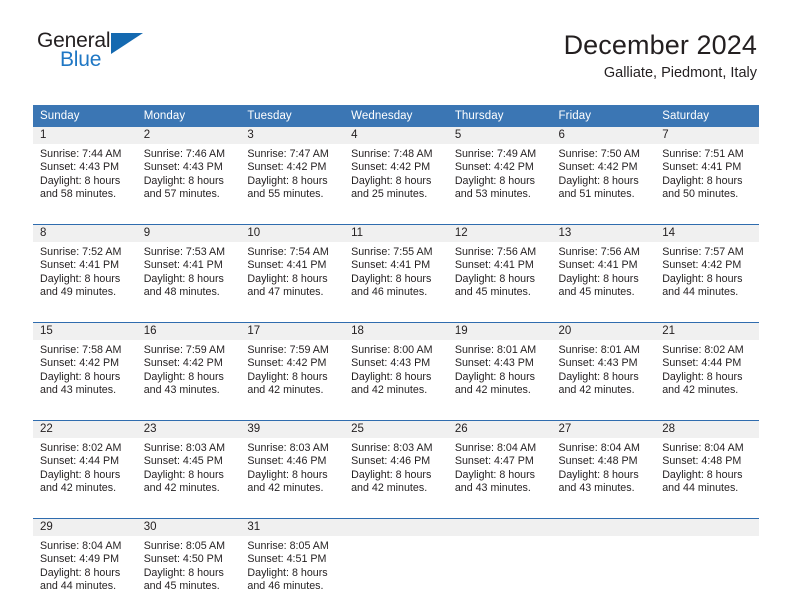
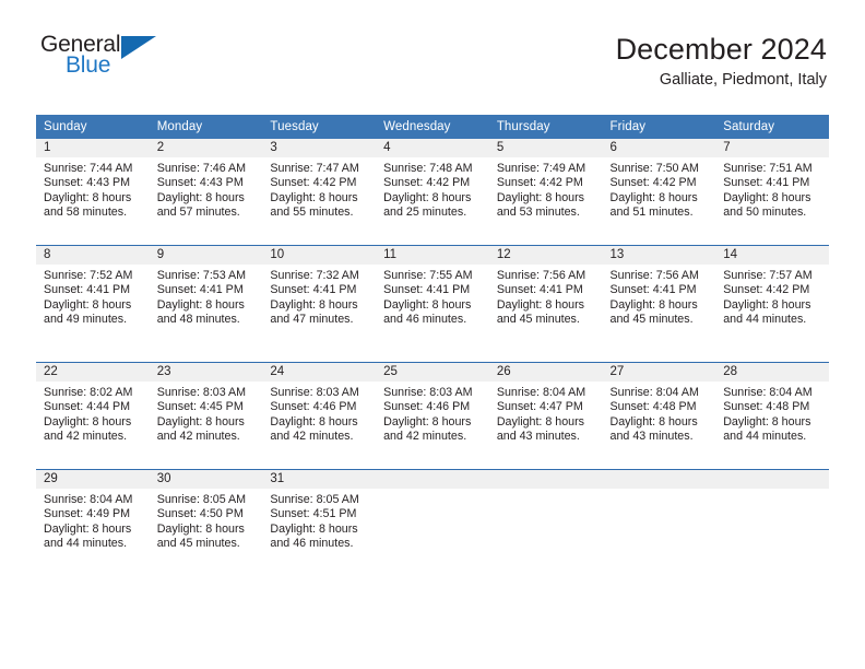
  General
  Blue
  December 2024
  Galliate, Piedmont, Italy
  Sunday	Monday	Tuesday	Wednesday	Thursday	Friday	Saturday
  1Sunrise: 7:44 AMSunset: 4:43 PMDaylight: 8 hoursand 58 minutes.	2Sunrise: 7:46 AMSunset: 4:43 PMDaylight: 8 hoursand 57 minutes.	3Sunrise: 7:47 AMSunset: 4:42 PMDaylight: 8 hoursand 55 minutes.	4Sunrise: 7:48 AMSunset: 4:42 PMDaylight: 8 hoursand 25 minutes.	5Sunrise: 7:49 AMSunset: 4:42 PMDaylight: 8 hoursand 53 minutes.	6Sunrise: 7:50 AMSunset: 4:42 PMDaylight: 8 hoursand 51 minutes.	7Sunrise: 7:51 AMSunset: 4:41 PMDaylight: 8 hoursand 50 minutes.
- 8Sunrise: 7:52 AMSunset: 4:41 PMDaylight: 8 hoursand 49 minutes.	9Sunrise: 7:53 AMSunset: 4:41 PMDaylight: 8 hoursand 48 minutes.	10Sunrise: 7:54 AMSunset: 4:41 PMDaylight: 8 hoursand 47 minutes.	11Sunrise: 7:55 AMSunset: 4:41 PMDaylight: 8 hoursand 46 minutes.	12Sunrise: 7:56 AMSunset: 4:41 PMDaylight: 8 hoursand 45 minutes.	13Sunrise: 7:56 AMSunset: 4:41 PMDaylight: 8 hoursand 45 minutes.	14Sunrise: 7:57 AMSunset: 4:42 PMDaylight: 8 hoursand 44 minutes.
+ 8Sunrise: 7:52 AMSunset: 4:41 PMDaylight: 8 hoursand 49 minutes.	9Sunrise: 7:53 AMSunset: 4:41 PMDaylight: 8 hoursand 48 minutes.	10Sunrise: 7:32 AMSunset: 4:41 PMDaylight: 8 hoursand 47 minutes.	11Sunrise: 7:55 AMSunset: 4:41 PMDaylight: 8 hoursand 46 minutes.	12Sunrise: 7:56 AMSunset: 4:41 PMDaylight: 8 hoursand 45 minutes.	13Sunrise: 7:56 AMSunset: 4:41 PMDaylight: 8 hoursand 45 minutes.	14Sunrise: 7:57 AMSunset: 4:42 PMDaylight: 8 hoursand 44 minutes.
- 15Sunrise: 7:58 AMSunset: 4:42 PMDaylight: 8 hoursand 43 minutes.	16Sunrise: 7:59 AMSunset: 4:42 PMDaylight: 8 hoursand 43 minutes.	17Sunrise: 7:59 AMSunset: 4:42 PMDaylight: 8 hoursand 42 minutes.	18Sunrise: 8:00 AMSunset: 4:43 PMDaylight: 8 hoursand 42 minutes.	19Sunrise: 8:01 AMSunset: 4:43 PMDaylight: 8 hoursand 42 minutes.	20Sunrise: 8:01 AMSunset: 4:43 PMDaylight: 8 hoursand 42 minutes.	21Sunrise: 8:02 AMSunset: 4:44 PMDaylight: 8 hoursand 42 minutes.
- 22Sunrise: 8:02 AMSunset: 4:44 PMDaylight: 8 hoursand 42 minutes.	23Sunrise: 8:03 AMSunset: 4:45 PMDaylight: 8 hoursand 42 minutes.	39Sunrise: 8:03 AMSunset: 4:46 PMDaylight: 8 hoursand 42 minutes.	25Sunrise: 8:03 AMSunset: 4:46 PMDaylight: 8 hoursand 42 minutes.	26Sunrise: 8:04 AMSunset: 4:47 PMDaylight: 8 hoursand 43 minutes.	27Sunrise: 8:04 AMSunset: 4:48 PMDaylight: 8 hoursand 43 minutes.	28Sunrise: 8:04 AMSunset: 4:48 PMDaylight: 8 hoursand 44 minutes.
+ 22Sunrise: 8:02 AMSunset: 4:44 PMDaylight: 8 hoursand 42 minutes.	23Sunrise: 8:03 AMSunset: 4:45 PMDaylight: 8 hoursand 42 minutes.	24Sunrise: 8:03 AMSunset: 4:46 PMDaylight: 8 hoursand 42 minutes.	25Sunrise: 8:03 AMSunset: 4:46 PMDaylight: 8 hoursand 42 minutes.	26Sunrise: 8:04 AMSunset: 4:47 PMDaylight: 8 hoursand 43 minutes.	27Sunrise: 8:04 AMSunset: 4:48 PMDaylight: 8 hoursand 43 minutes.	28Sunrise: 8:04 AMSunset: 4:48 PMDaylight: 8 hoursand 44 minutes.
  29Sunrise: 8:04 AMSunset: 4:49 PMDaylight: 8 hoursand 44 minutes.	30Sunrise: 8:05 AMSunset: 4:50 PMDaylight: 8 hoursand 45 minutes.	31Sunrise: 8:05 AMSunset: 4:51 PMDaylight: 8 hoursand 46 minutes.
